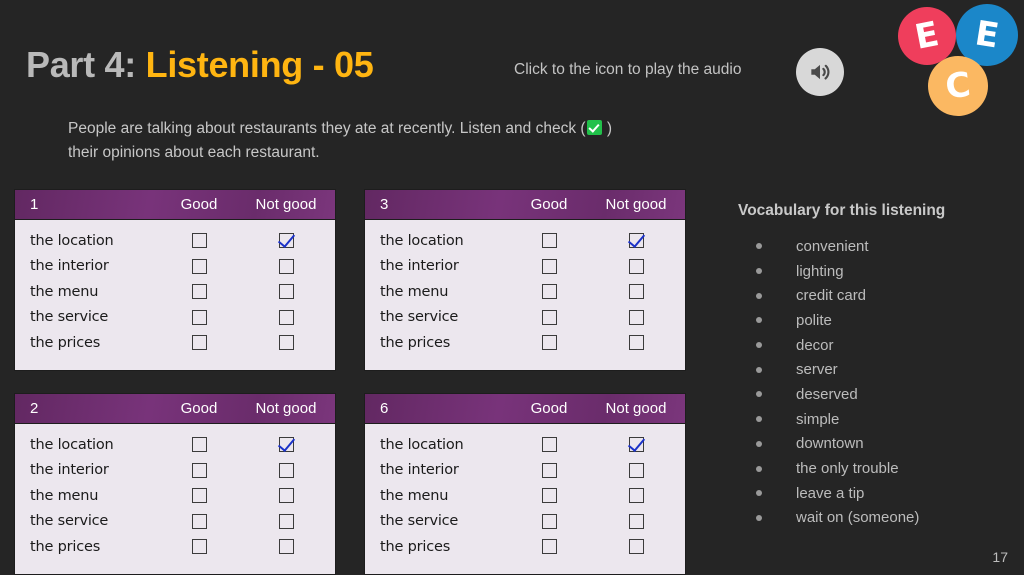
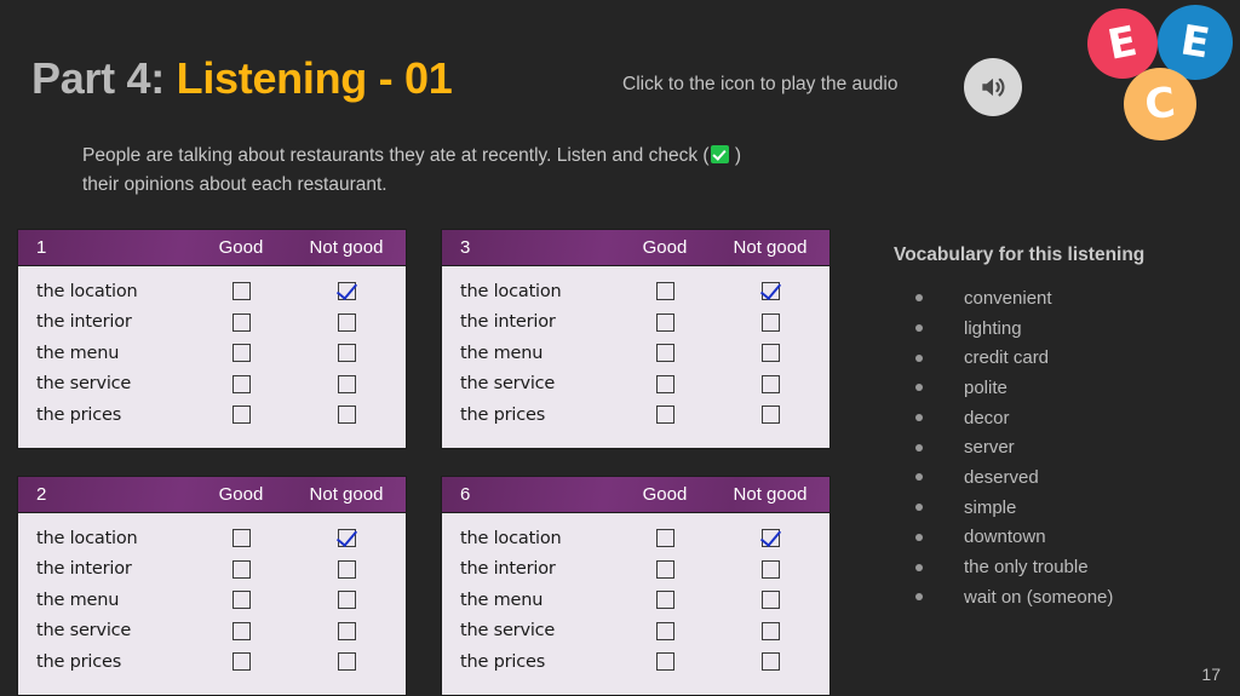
- Part 4: Listening - 05
+ Part 4: Listening - 01
  Click to the icon to play the audio
  People are talking about restaurants they ate at recently. Listen and check ( )
  their opinions about each restaurant.
  1
  Good
  Not good
  the location
  the interior
  the menu
  the service
  the prices
  2
  Good
  Not good
  the location
  the interior
  the menu
  the service
  the prices
  3
  Good
  Not good
  the location
  the interior
  the menu
  the service
  the prices
  6
  Good
  Not good
  the location
  the interior
  the menu
  the service
  the prices
  Vocabulary for this listening
  convenient
  lighting
  credit card
  polite
  decor
  server
  deserved
  simple
  downtown
  the only trouble
- leave a tip
  wait on (someone)
  17
